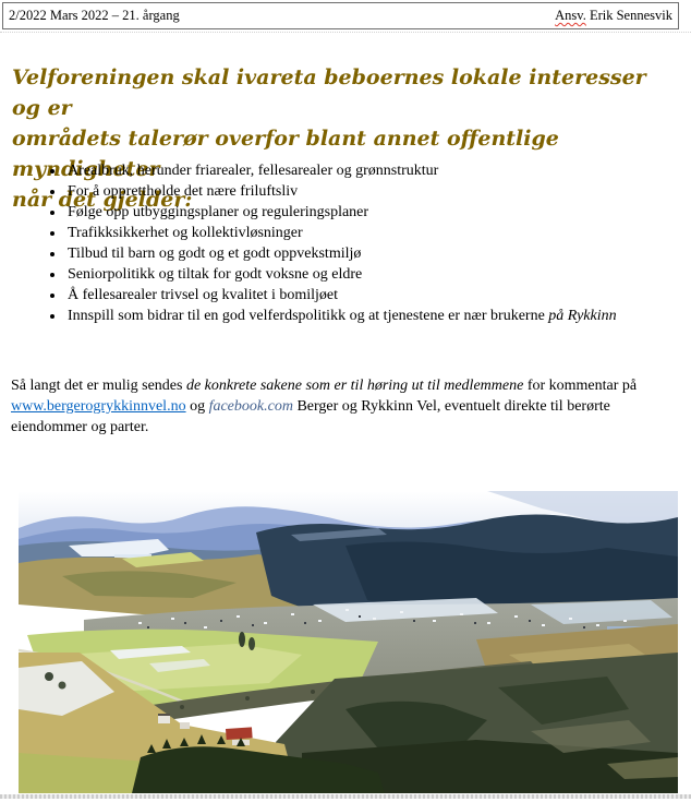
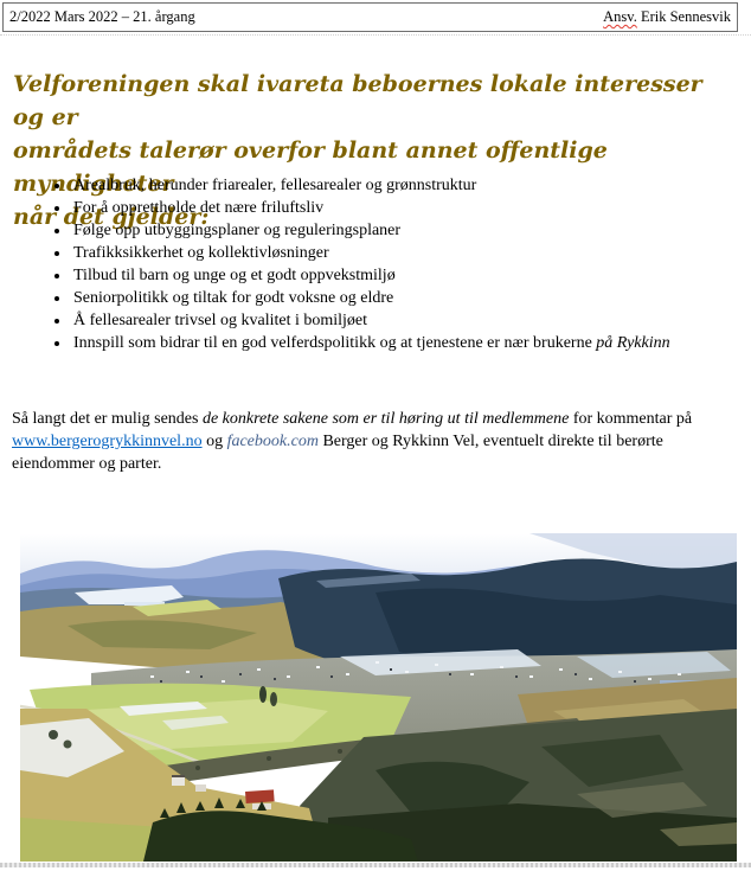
  2/2022 Mars 2022 – 21. årgang
  Ansv. Erik Sennesvik
  Velforeningen skal ivareta beboernes lokale interesser og er
  områdets talerør overfor blant annet offentlige myndigheter
  når det gjelder:
  Arealbruk, herunder friarealer, fellesarealer og grønnstruktur
  For å opprettholde det nære friluftsliv
  Følge opp utbyggingsplaner og reguleringsplaner
  Trafikksikkerhet og kollektivløsninger
- Tilbud til barn og godt og et godt oppvekstmiljø
+ Tilbud til barn og unge og et godt oppvekstmiljø
  Seniorpolitikk og tiltak for godt voksne og eldre
  Å fellesarealer trivsel og kvalitet i bomiljøet
  Innspill som bidrar til en god velferdspolitikk og at tjenestene er nær brukerne på Rykkinn
  Så langt det er mulig sendes de konkrete sakene som er til høring ut til medlemmene for kommentar på www.bergerogrykkinnvel.no og facebook.com Berger og Rykkinn Vel, eventuelt direkte til berørte eiendommer og parter.
